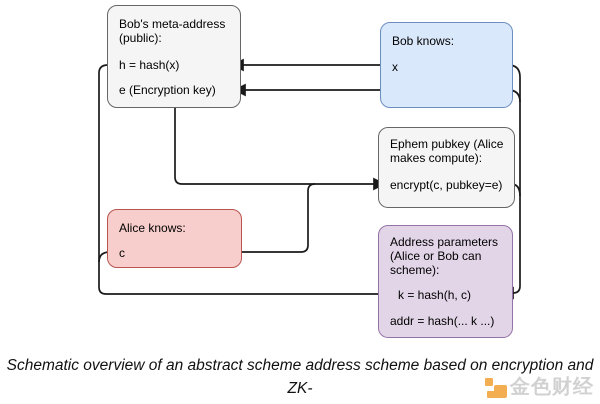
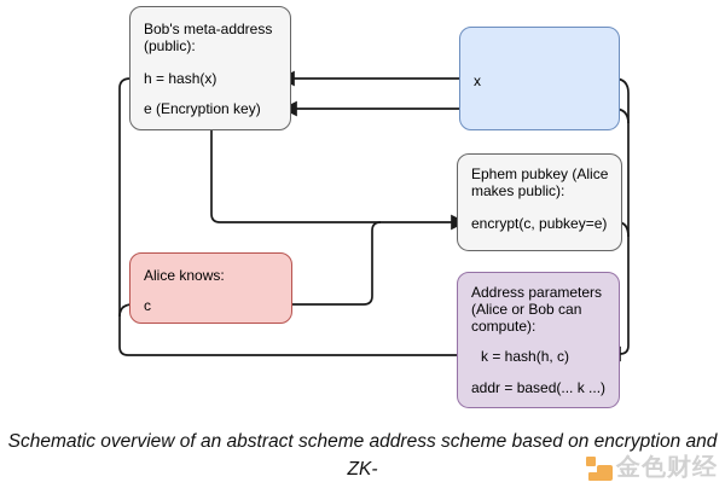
  Bob's meta-address (public):
  h = hash(x)
  e (Encryption key)
- Bob knows:
  x
- Ephem pubkey (Alice makes compute):
+ Ephem pubkey (Alice makes public):
  encrypt(c, pubkey=e)
  Alice knows:
  c
- Address parameters (Alice or Bob can scheme):
+ Address parameters (Alice or Bob can compute):
  k = hash(h, c)
- addr = hash(... k ...)
+ addr = based(... k ...)
  Schematic overview of an abstract scheme address scheme based on encryption and ZK-
  金色财经
